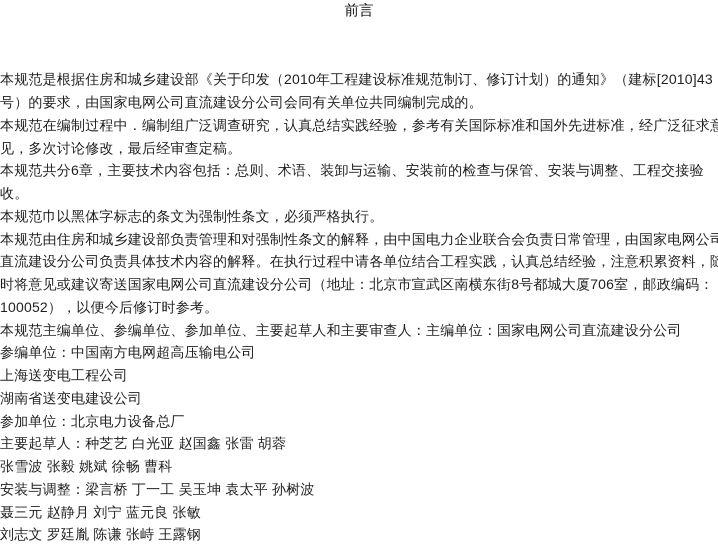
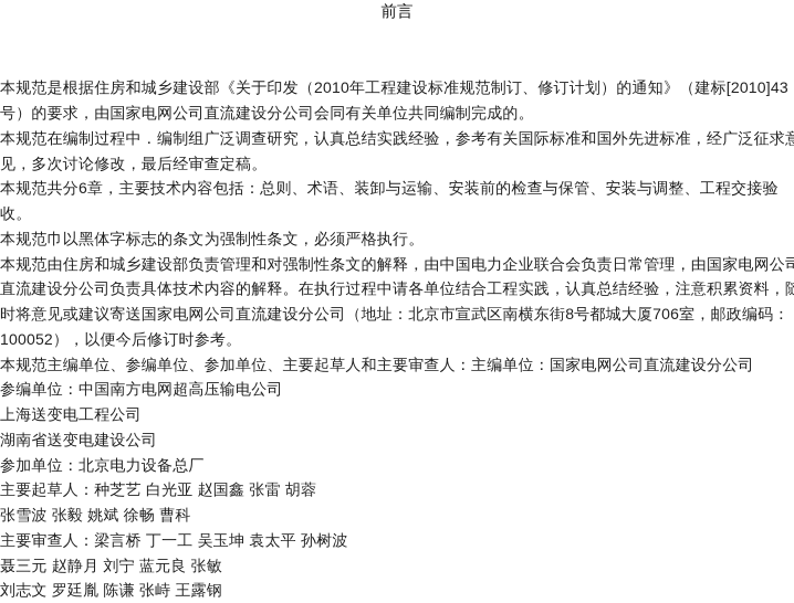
  前言
  本规范是根据住房和城乡建设部《关于印发（2010年工程建设标准规范制订、修订计划）的通知》（建标[2010]43
  号）的要求，由国家电网公司直流建设分公司会同有关单位共同编制完成的。
  本规范在编制过程中．编制组广泛调查研究，认真总结实践经验，参考有关国际标准和国外先进标准，经广泛征求意
  见，多次讨论修改，最后经审查定稿。
  本规范共分6章，主要技术内容包括：总则、术语、装卸与运输、安装前的检查与保管、安装与调整、工程交接验
  收。
  本规范巾以黑体字标志的条文为强制性条文，必须严格执行。
  本规范由住房和城乡建设部负责管理和对强制性条文的解释，由中国电力企业联合会负责日常管理，由国家电网公司
  直流建设分公司负责具体技术内容的解释。在执行过程中请各单位结合工程实践，认真总结经验，注意积累资料，随
  时将意见或建议寄送国家电网公司直流建设分公司（地址：北京市宣武区南横东街8号都城大厦706室，邮政编码：
  100052），以便今后修订时参考。
  本规范主编单位、参编单位、参加单位、主要起草人和主要审查人：主编单位：国家电网公司直流建设分公司
  参编单位：中国南方电网超高压输电公司
  上海送变电工程公司
  湖南省送变电建设公司
  参加单位：北京电力设备总厂
  主要起草人：种芝艺 白光亚 赵国鑫 张雷 胡蓉
  张雪波 张毅 姚斌 徐畅 曹科
- 安装与调整：梁言桥 丁一工 吴玉坤 袁太平 孙树波
+ 主要审查人：梁言桥 丁一工 吴玉坤 袁太平 孙树波
  聂三元 赵静月 刘宁 蓝元良 张敏
  刘志文 罗廷胤 陈谦 张峙 王露钢
